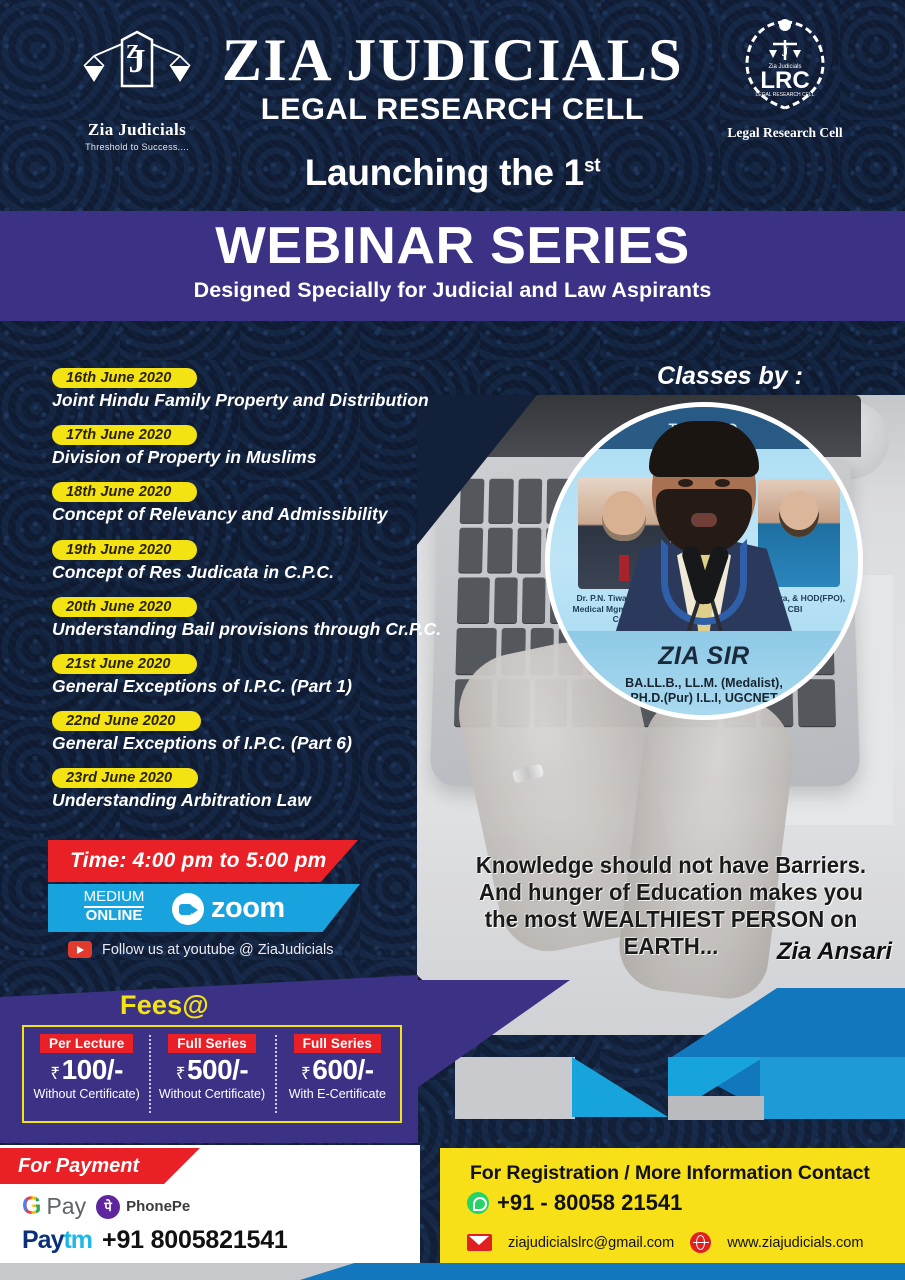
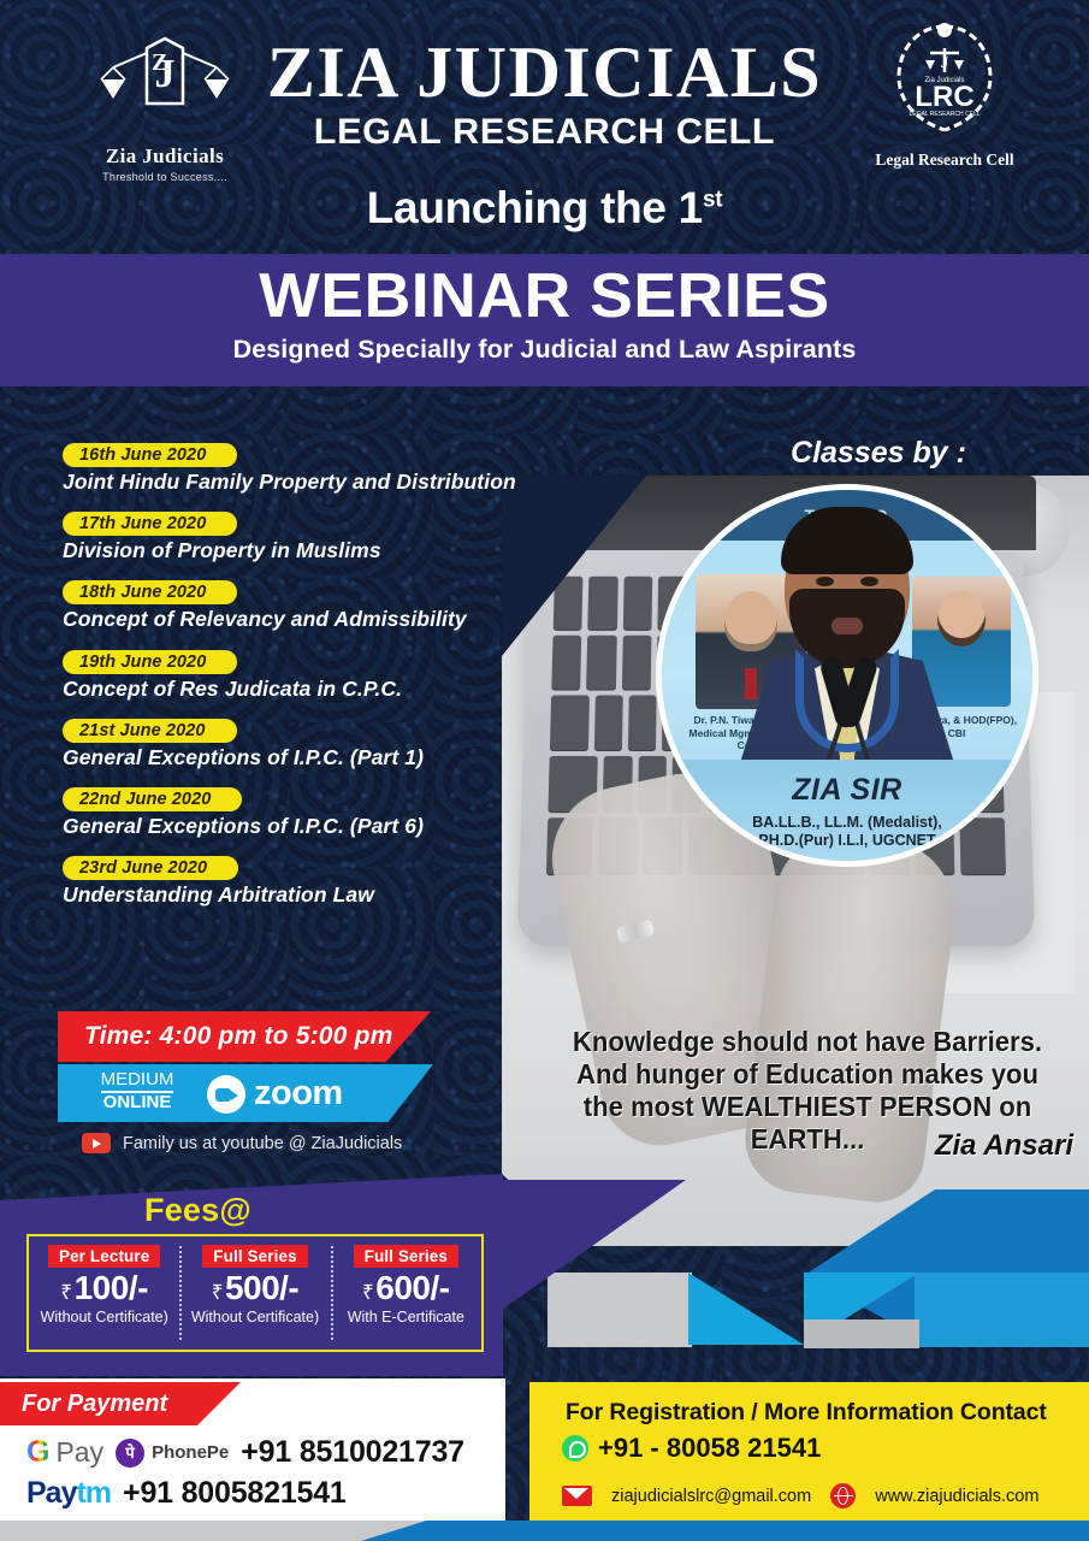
  J
  Z
  Zia Judicials
  Threshold to Success....
  ZIA JUDICIALS
  LEGAL RESEARCH CELL
  J
  LRC
  Legal Research Cell
  Launching the 1st
  WEBINAR SERIES
  Designed Specially for Judicial and Law Aspirants
  Classes by :
  ZIA SIR
  BA.LL.B., LL.M. (Medalist),
  PH.D.(Pur) I.L.I, UGCNET
  16th June 2020
  Joint Hindu Family Property and Distribution
  17th June 2020
  Division of Property in Muslims
  18th June 2020
  Concept of Relevancy and Admissibility
  19th June 2020
  Concept of Res Judicata in C.P.C.
- 20th June 2020
- Understanding Bail provisions through Cr.P.C.
  21st June 2020
  General Exceptions of I.P.C. (Part 1)
  22nd June 2020
  General Exceptions of I.P.C. (Part 6)
  23rd June 2020
  Understanding Arbitration Law
  Time: 4:00 pm to 5:00 pm
  MEDIUM
  ONLINE
  zoom
- Follow us at youtube @ ZiaJudicials
+ Family us at youtube @ ZiaJudicials
  Knowledge should not have Barriers.
  And hunger of Education makes you
  the most WEALTHIEST PERSON on EARTH...
  Zia Ansari
  Fees@
  Per Lecture
  ₹100/-
  Without Certificate)
  Full Series
  ₹500/-
  Without Certificate)
  Full Series
  ₹600/-
  With E-Certificate
  For Payment
  G
  Pay
  पे
  PhonePe
+ +91 8510021737
  Paytm
  +91 8005821541
  For Registration / More Information Contact
  +91 - 80058 21541
  ziajudicialslrc@gmail.com
  www.ziajudicials.com
